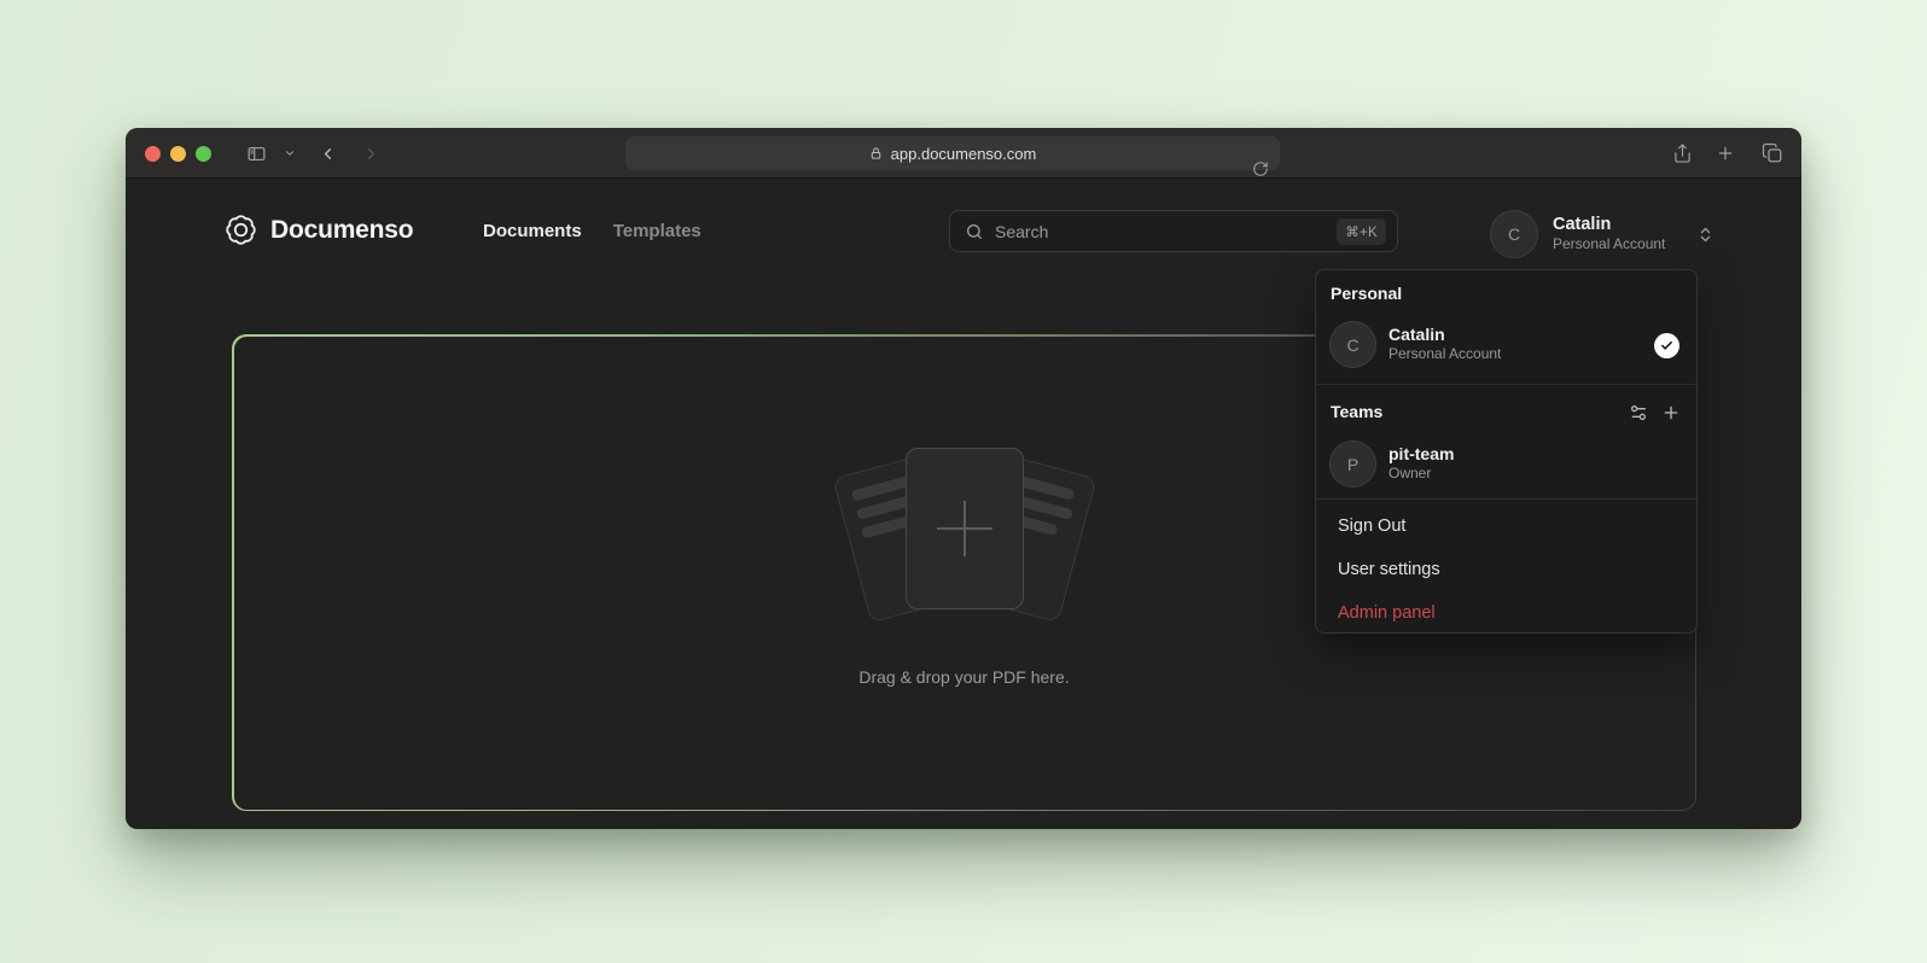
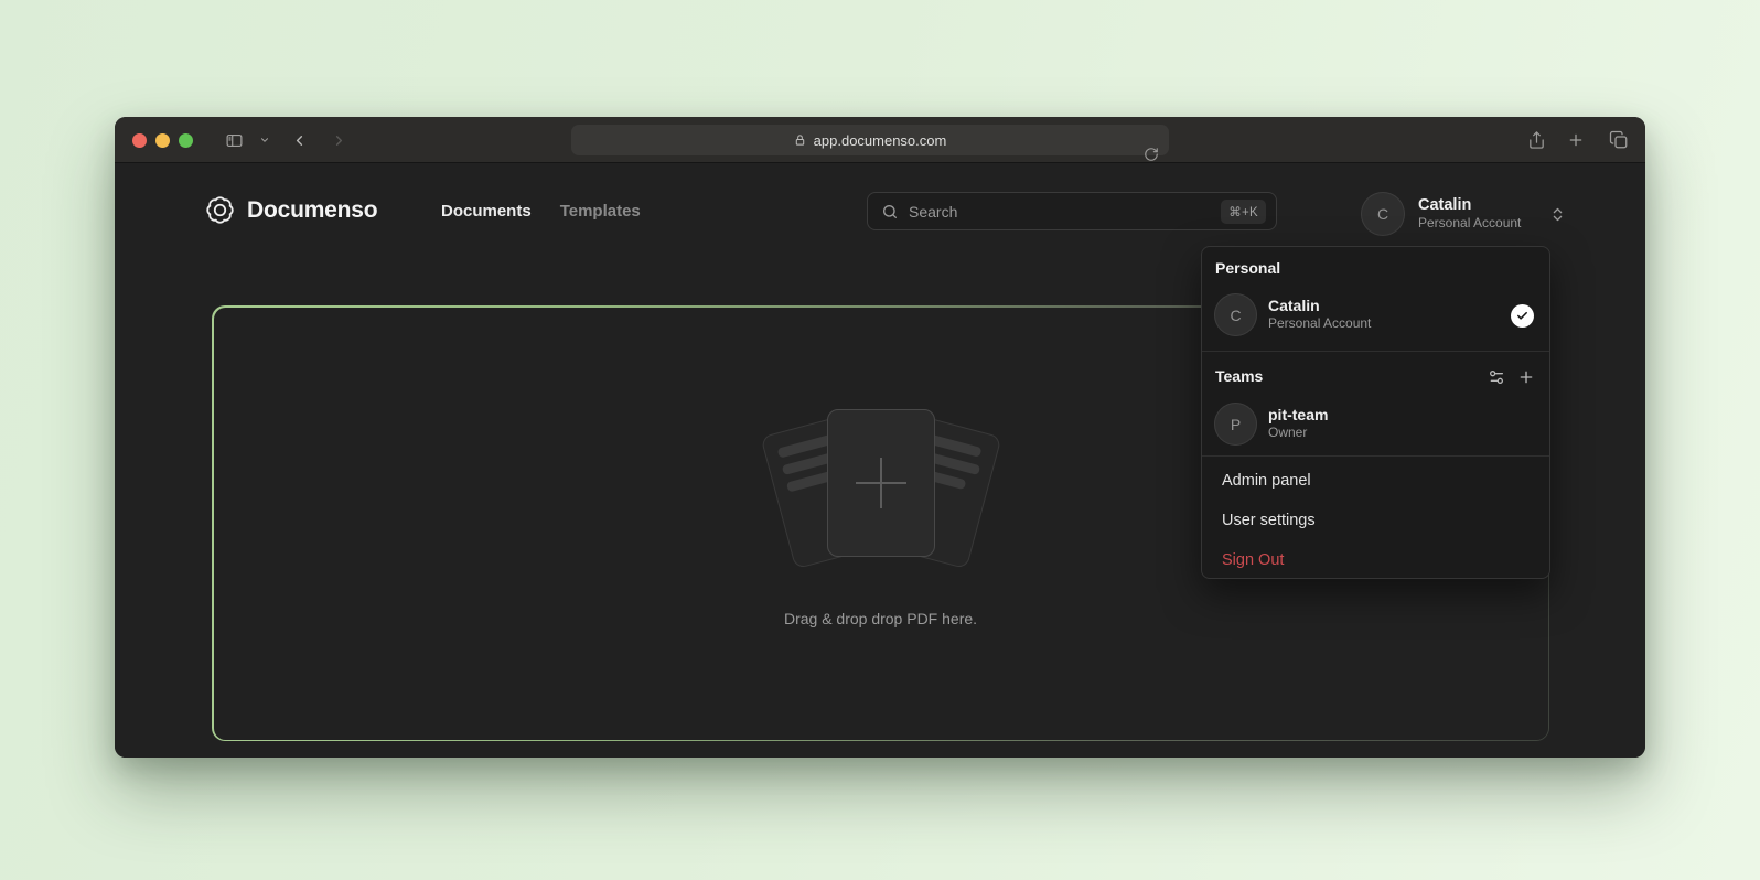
  app.documenso.com
  Documenso
  Documents
  Templates
  Search
  ⌘+K
  C
  Catalin
  Personal Account
- Drag & drop your PDF here.
+ Drag & drop drop PDF here.
  Personal
  C
  Catalin
  Personal Account
  Teams
  P
  pit-team
  Owner
- Sign Out
+ Admin panel
  User settings
- Admin panel
+ Sign Out
